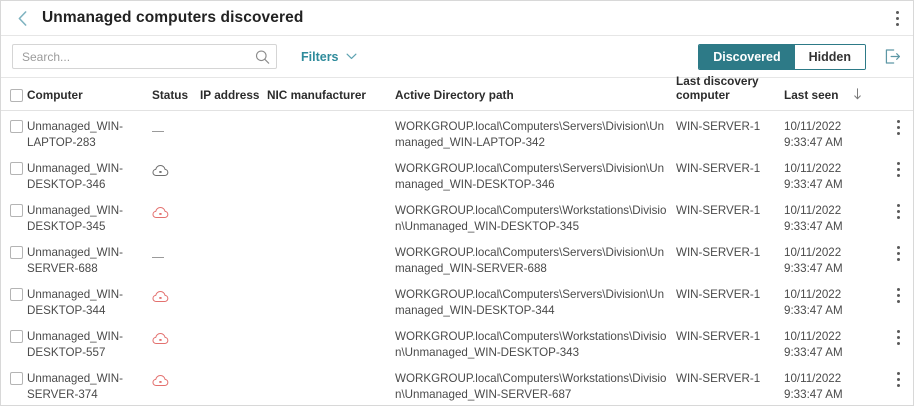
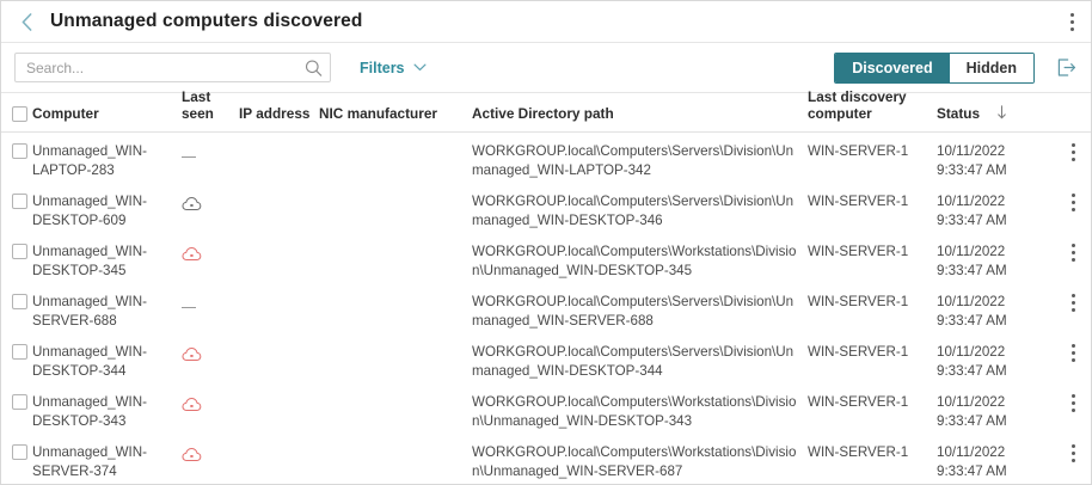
  Unmanaged computers discovered
  Search...
  Filters
  Discovered
  Hidden
  Computer
- Status
+ Last seen
  IP address
  NIC manufacturer
  Active Directory path
  Last discovery computer
- Last seen
+ Status
  Unmanaged_WIN-LAPTOP-283
  WORKGROUP.local\Computers\Servers\Division\Unmanaged_WIN-LAPTOP-342
  WIN-SERVER-1
  10/11/2022
  9:33:47 AM
- Unmanaged_WIN-DESKTOP-346
+ Unmanaged_WIN-DESKTOP-609
  WORKGROUP.local\Computers\Servers\Division\Unmanaged_WIN-DESKTOP-346
  WIN-SERVER-1
  10/11/2022
  9:33:47 AM
  Unmanaged_WIN-DESKTOP-345
  WORKGROUP.local\Computers\Workstations\Division\Unmanaged_WIN-DESKTOP-345
  WIN-SERVER-1
  10/11/2022
  9:33:47 AM
  Unmanaged_WIN-SERVER-688
  WORKGROUP.local\Computers\Servers\Division\Unmanaged_WIN-SERVER-688
  WIN-SERVER-1
  10/11/2022
  9:33:47 AM
  Unmanaged_WIN-DESKTOP-344
  WORKGROUP.local\Computers\Servers\Division\Unmanaged_WIN-DESKTOP-344
  WIN-SERVER-1
  10/11/2022
  9:33:47 AM
- Unmanaged_WIN-DESKTOP-557
+ Unmanaged_WIN-DESKTOP-343
  WORKGROUP.local\Computers\Workstations\Division\Unmanaged_WIN-DESKTOP-343
  WIN-SERVER-1
  10/11/2022
  9:33:47 AM
  Unmanaged_WIN-SERVER-374
  WORKGROUP.local\Computers\Workstations\Division\Unmanaged_WIN-SERVER-687
  WIN-SERVER-1
  10/11/2022
  9:33:47 AM
